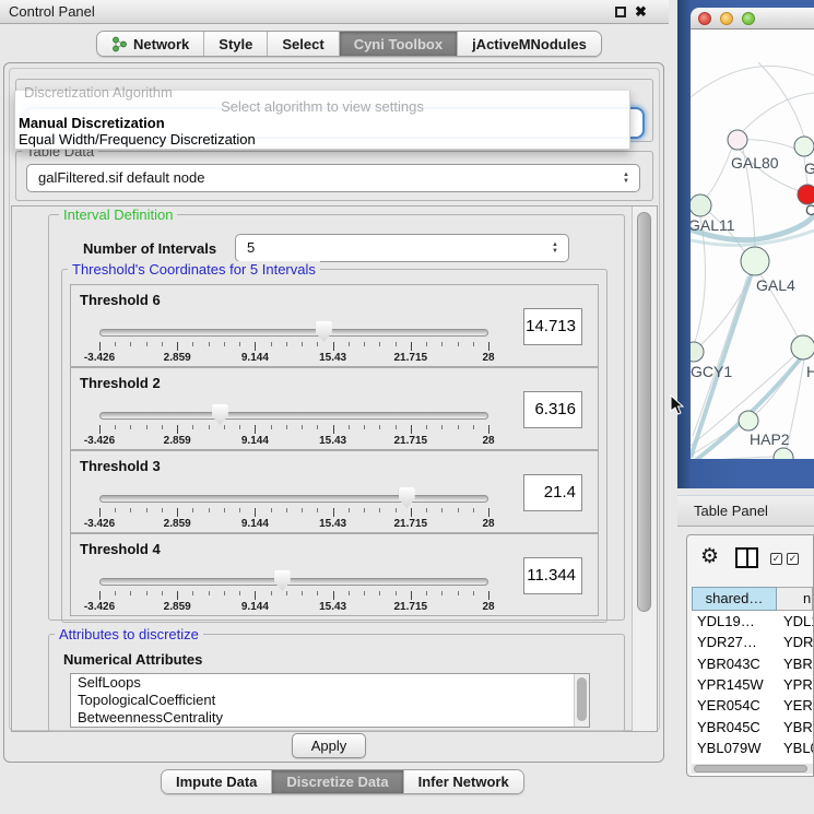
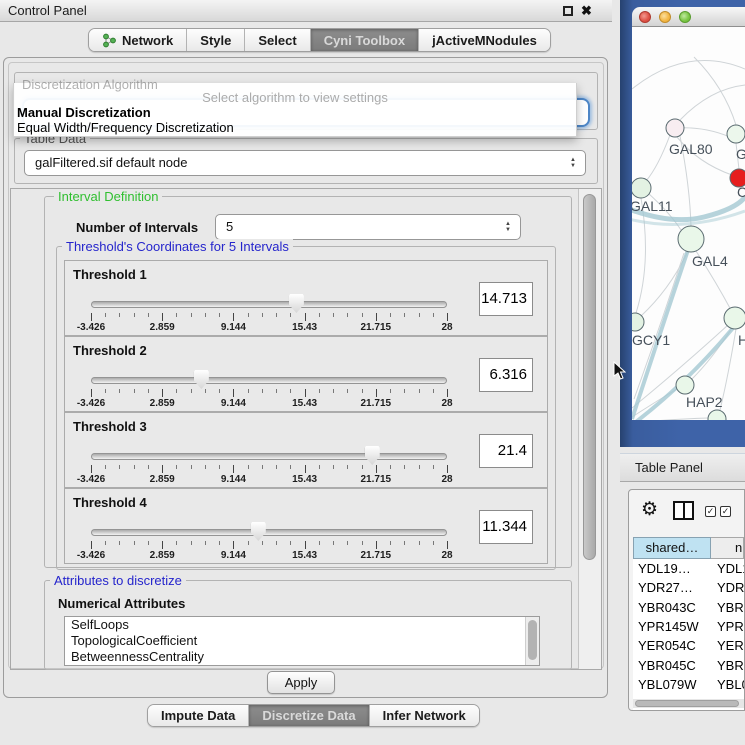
  Control Panel
  ✖
  Network
  Style
  Select
  Cyni Toolbox
  jActiveMNodules
  Table Data
  galFiltered.sif default node
  Interval Definition
  Number of Intervals
  5
  Threshold's Coordinates for 5 Intervals
- Threshold 6
+ Threshold 1
  -3.426
  2.859
  9.144
  15.43
  21.715
  28
  14.713
  Threshold 2
  -3.426
  2.859
  9.144
  15.43
  21.715
  28
  6.316
  Threshold 3
  -3.426
  2.859
  9.144
  15.43
  21.715
  28
  21.4
  Threshold 4
  -3.426
  2.859
  9.144
  15.43
  21.715
  28
  11.344
  Attributes to discretize
  Numerical Attributes
  SelfLoops
  TopologicalCoefficient
  BetweennessCentrality
  Apply
  Impute Data
  Discretize Data
  Infer Network
  Discretization Algorithm
  Select algorithm to view settings
  Manual Discretization
  Equal Width/Frequency Discretization
  GAL80
  G
  C
  GAL11
  GAL4
  GCY1
  H
  HAP2
  Table Panel
  ⚙
  ✓
  ✓
  shared…
  n
  YDL19…
  YDL
  YDR27…
  YDR
  YBR043C
  YBR
  YPR145W
  YPR
  YER054C
  YER
  YBR045C
  YBR
  YBL079W
  YBL
